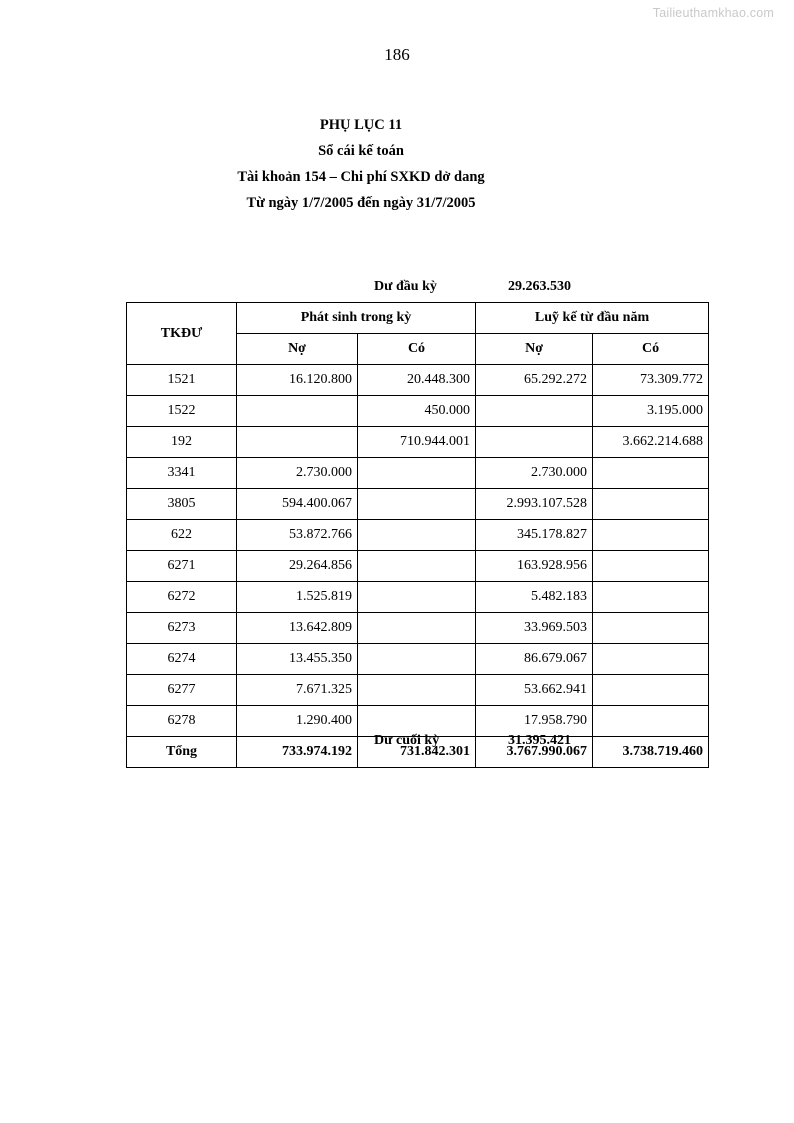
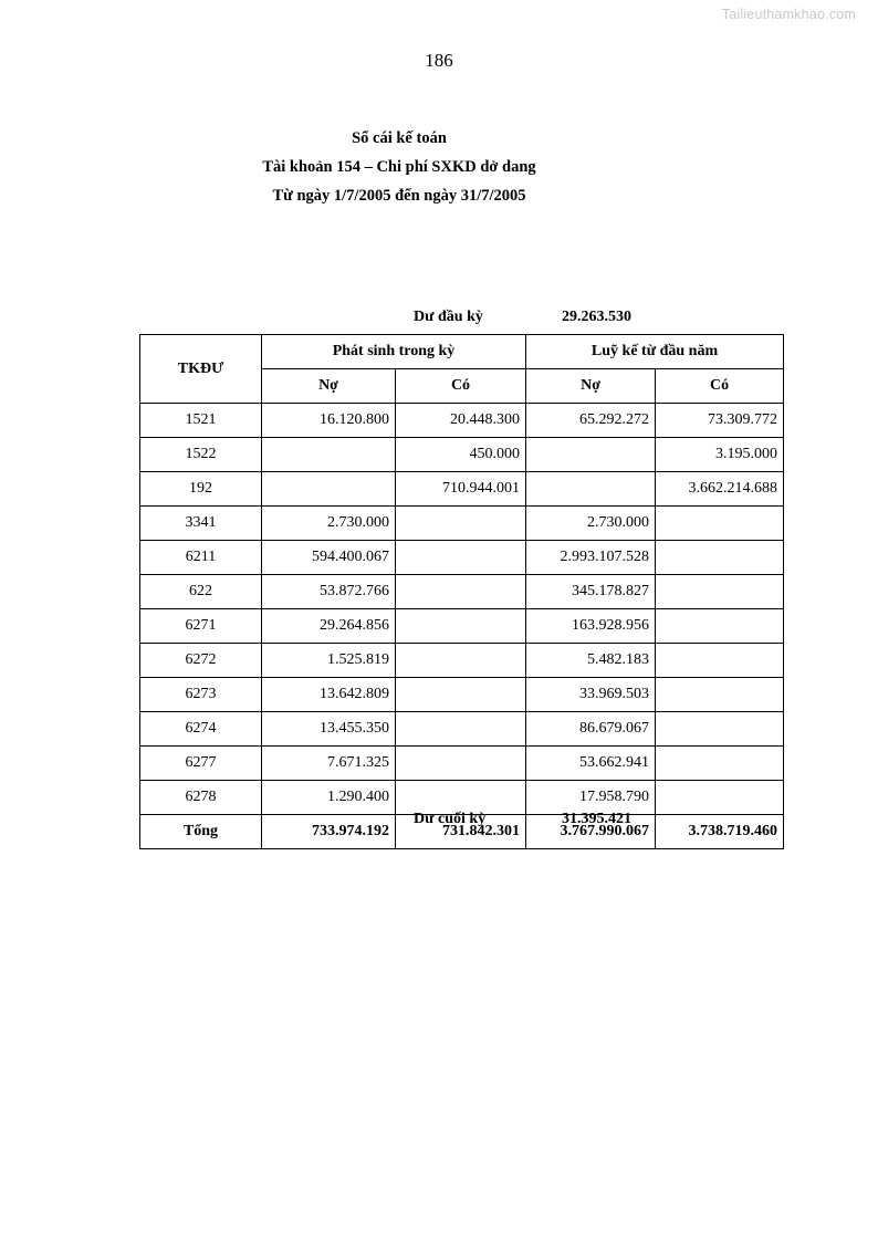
  Tailieuthamkhao.com
  186
- PHỤ LỤC 11
  Sổ cái kế toán
  Tài khoản 154 – Chi phí SXKD dở dang
  Từ ngày 1/7/2005 đến ngày 31/7/2005
  Dư đầu kỳ
  29.263.530
  TKĐƯ	Phát sinh trong kỳ	Luỹ kế từ đầu năm
  Nợ	Có	Nợ	Có
  1521	16.120.800	20.448.300	65.292.272	73.309.772
  1522		450.000		3.195.000
  192		710.944.001		3.662.214.688
  3341	2.730.000		2.730.000
- 3805	594.400.067		2.993.107.528
+ 6211	594.400.067		2.993.107.528
  622	53.872.766		345.178.827
  6271	29.264.856		163.928.956
  6272	1.525.819		5.482.183
  6273	13.642.809		33.969.503
  6274	13.455.350		86.679.067
  6277	7.671.325		53.662.941
  6278	1.290.400		17.958.790
  Tổng	733.974.192	731.842.301	3.767.990.067	3.738.719.460
  Dư cuối kỳ
  31.395.421
